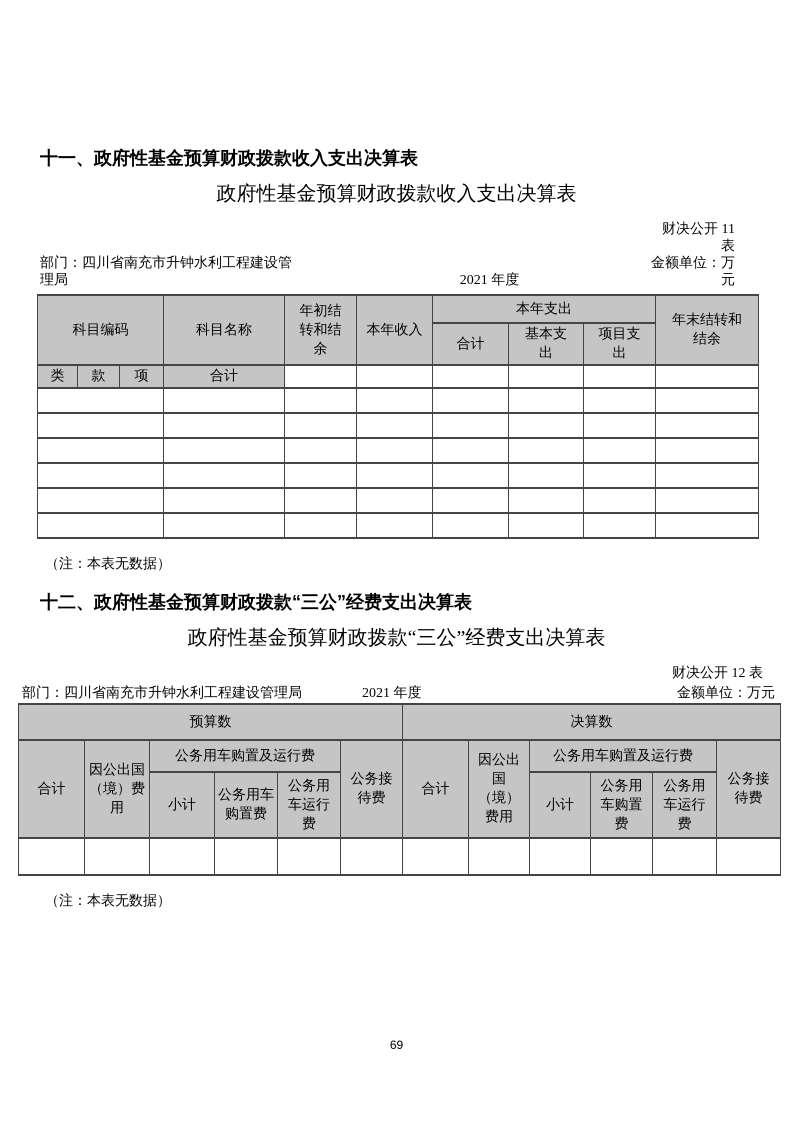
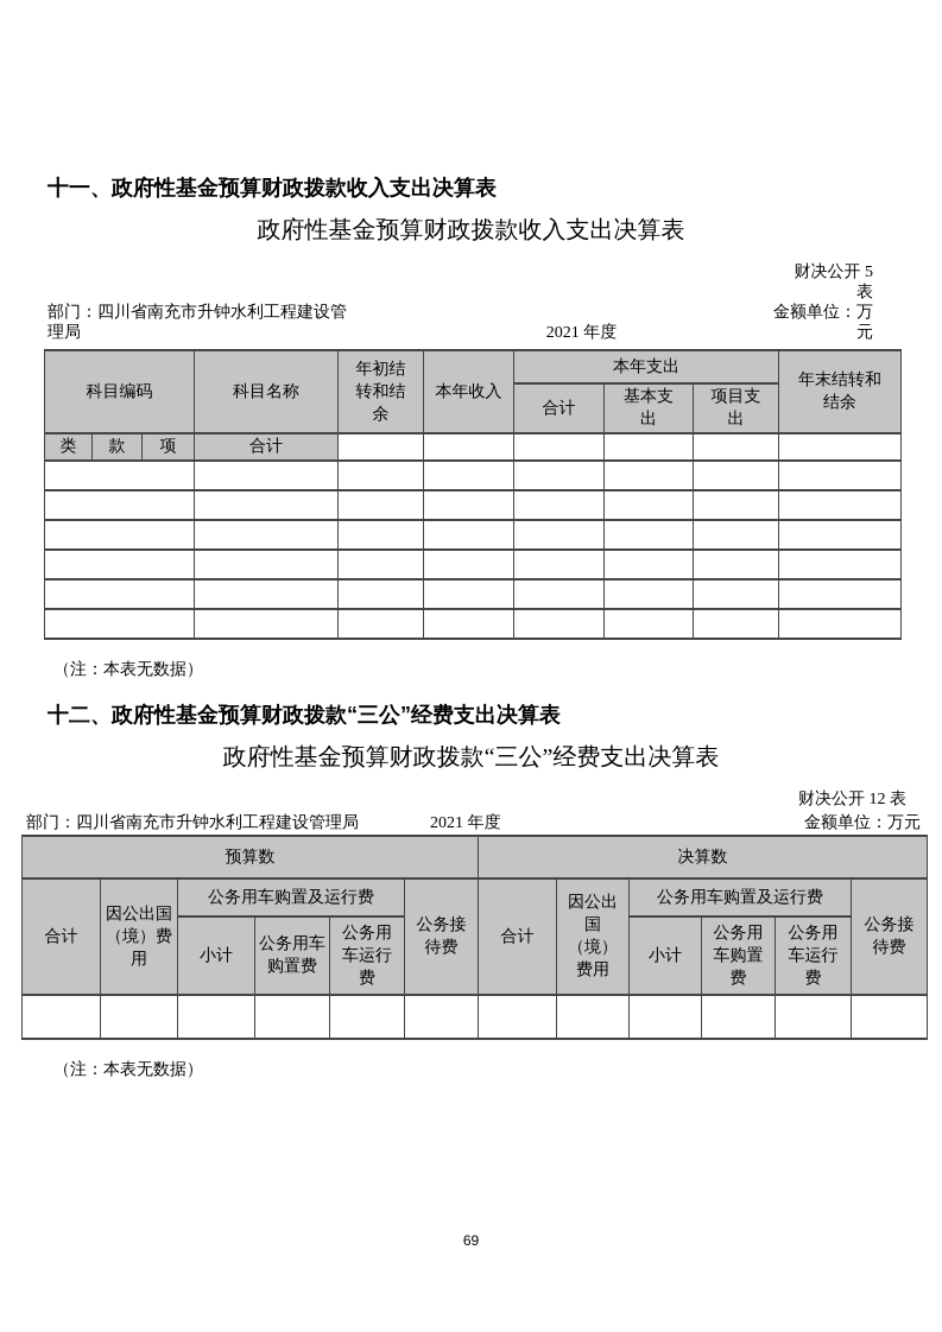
  十一、政府性基金预算财政拨款收入支出决算表
  政府性基金预算财政拨款收入支出决算表
  部门：四川省南充市升钟水利工程建设管
  理局
  2021 年度
- 财决公开 11
+ 财决公开 5
  表
  金额单位：万
  元
  科目编码	科目名称	年初结转和结余	本年收入	本年支出	年末结转和结余
  合计	基本支出	项目支出
  类	款	项	合计
  （注：本表无数据）
  十二、政府性基金预算财政拨款“三公”经费支出决算表
  政府性基金预算财政拨款“三公”经费支出决算表
  财决公开 12 表
  部门：四川省南充市升钟水利工程建设管理局
  2021 年度
  金额单位：万元
  预算数	决算数
  合计	因公出国（境）费用	公务用车购置及运行费	公务接待费	合计	因公出国（境）费用	公务用车购置及运行费	公务接待费
  小计	公务用车购置费	公务用车运行费	小计	公务用车购置费	公务用车运行费
  （注：本表无数据）
  69
